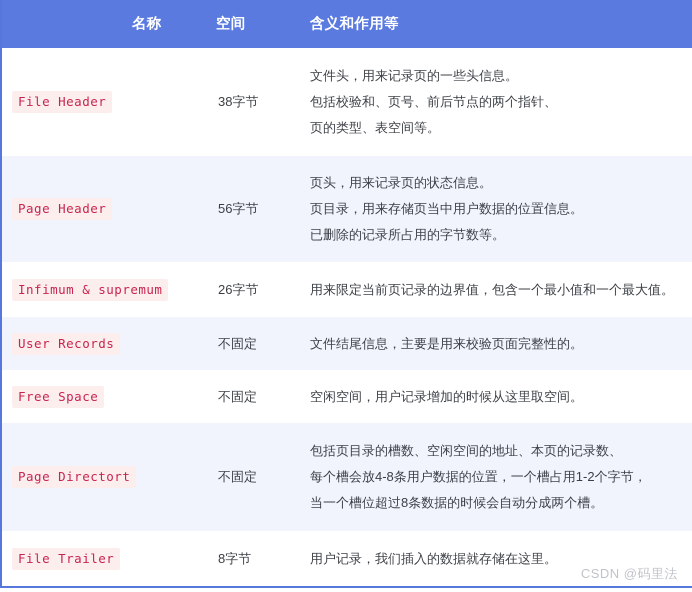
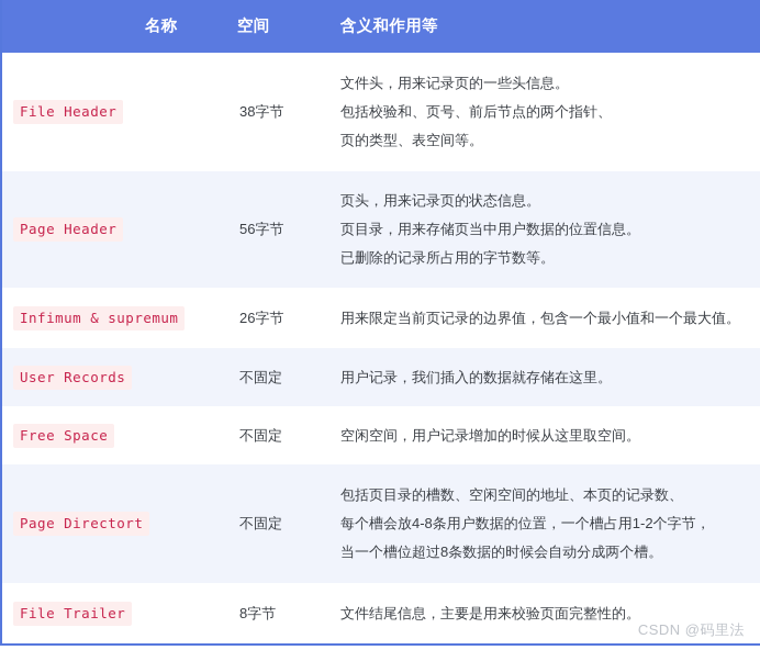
  名称	空间	含义和作用等
  File Header	38字节	文件头，用来记录页的一些头信息。 包括校验和、页号、前后节点的两个指针、 页的类型、表空间等。
  Page Header	56字节	页头，用来记录页的状态信息。 页目录，用来存储页当中用户数据的位置信息。 已删除的记录所占用的字节数等。
  Infimum & supremum	26字节	用来限定当前页记录的边界值，包含一个最小值和一个最大值。
- User Records	不固定	文件结尾信息，主要是用来校验页面完整性的。
+ User Records	不固定	用户记录，我们插入的数据就存储在这里。
  Free Space	不固定	空闲空间，用户记录增加的时候从这里取空间。
  Page Directort	不固定	包括页目录的槽数、空闲空间的地址、本页的记录数、 每个槽会放4-8条用户数据的位置，一个槽占用1-2个字节， 当一个槽位超过8条数据的时候会自动分成两个槽。
- File Trailer	8字节	用户记录，我们插入的数据就存储在这里。
+ File Trailer	8字节	文件结尾信息，主要是用来校验页面完整性的。
  CSDN @码里法
